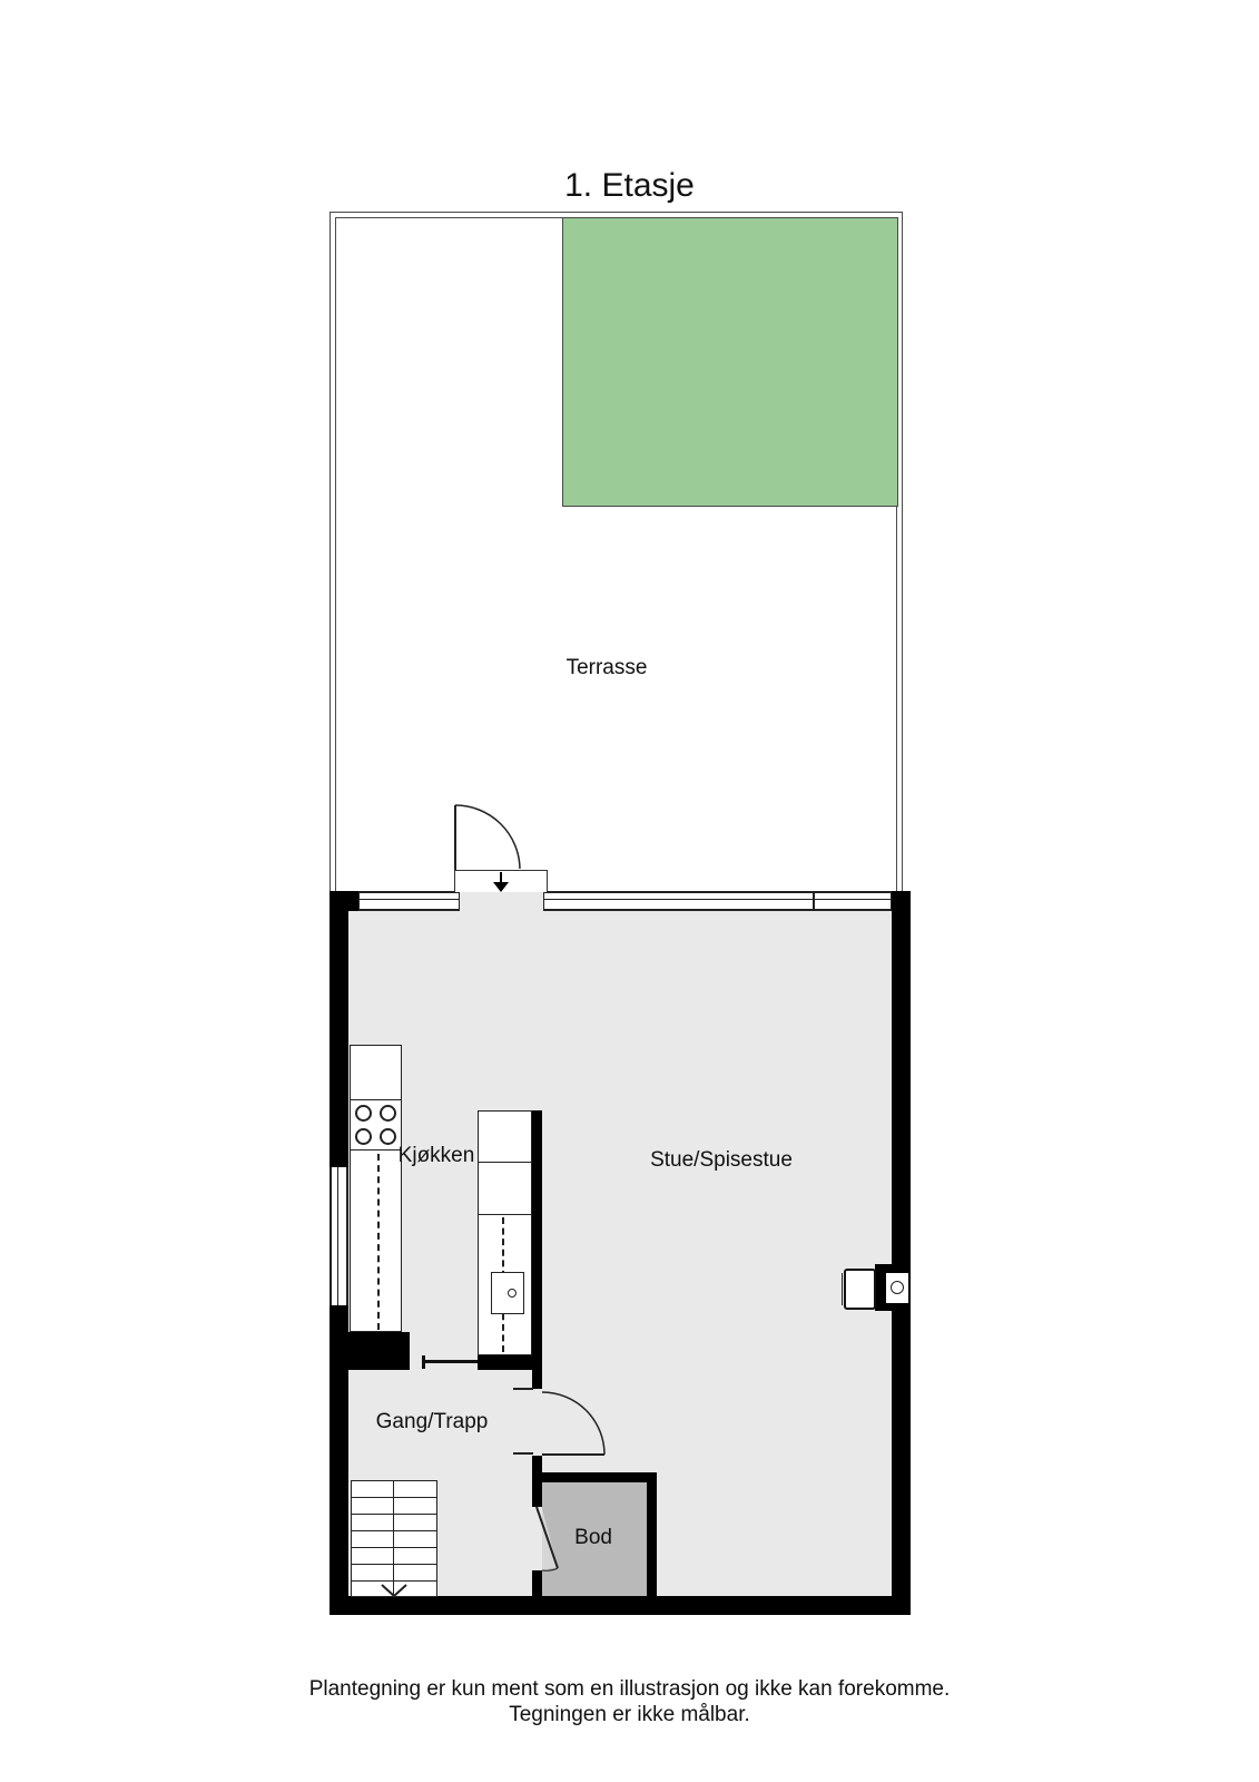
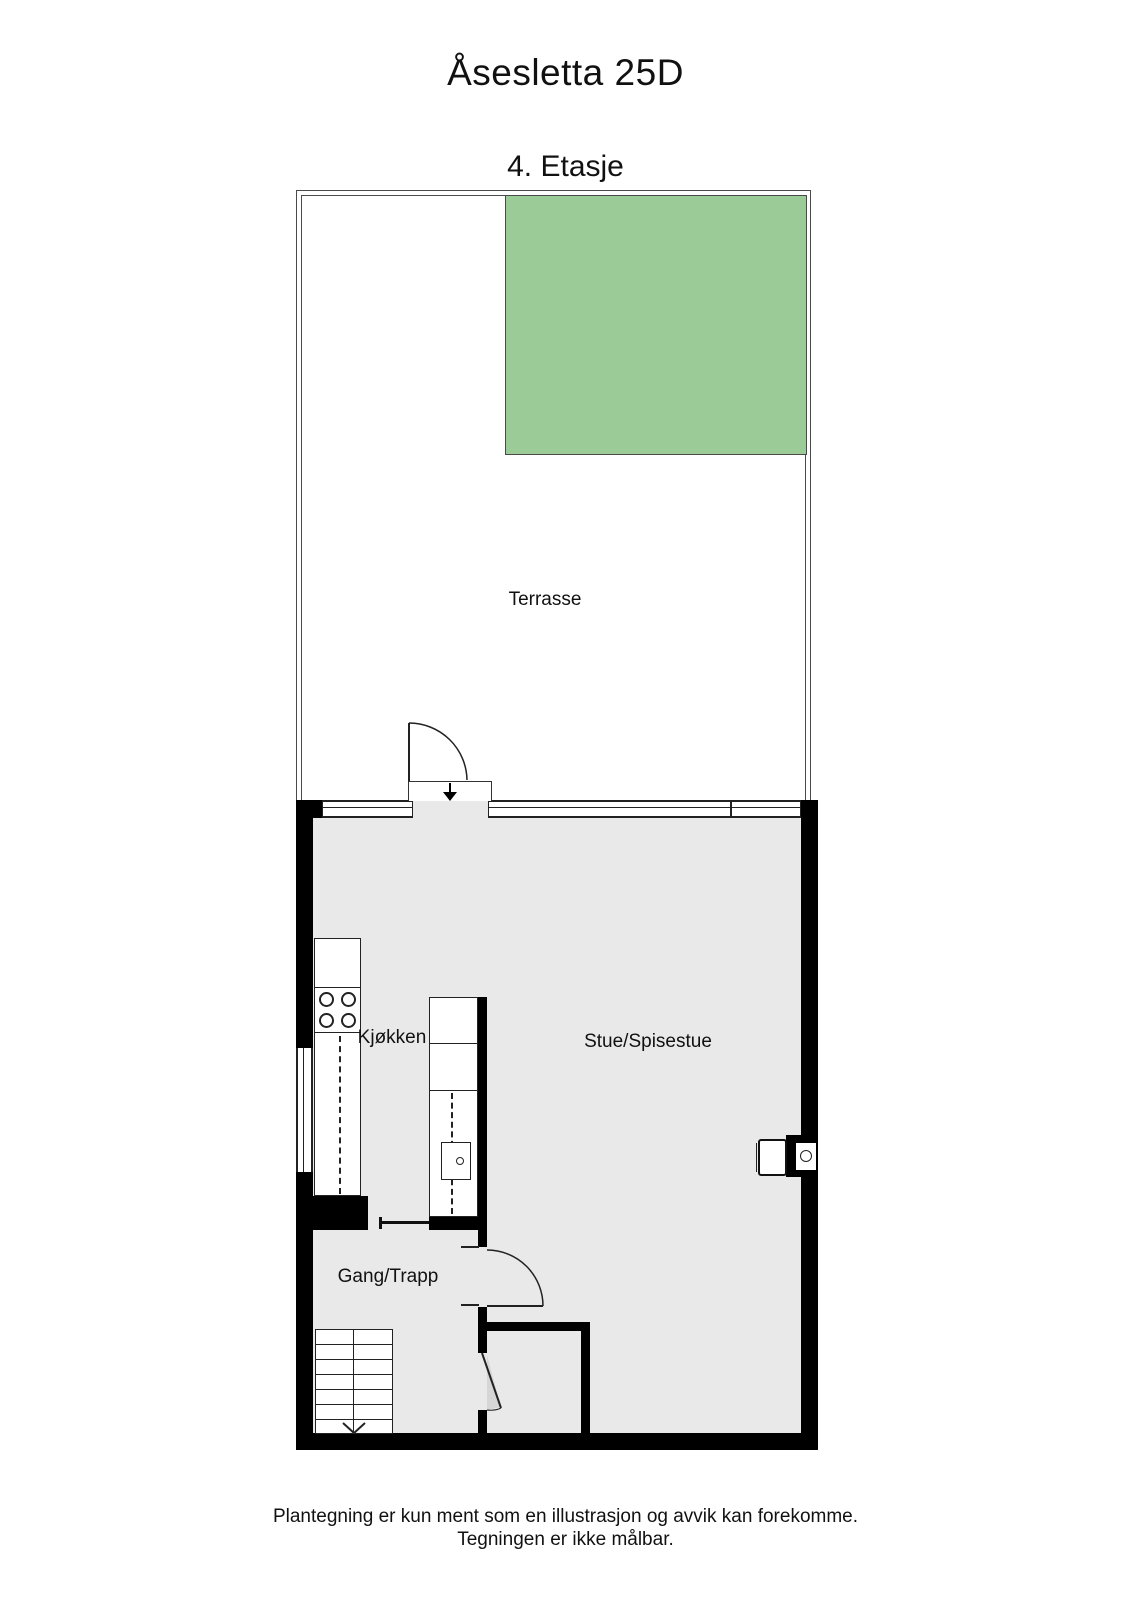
+ Åsesletta 25D
- 1. Etasje
+ 4. Etasje
  Terrasse
- Bod
  Kjøkken
  Stue/Spisestue
  Gang/Trapp
- Plantegning er kun ment som en illustrasjon og ikke kan forekomme.
+ Plantegning er kun ment som en illustrasjon og avvik kan forekomme.
  Tegningen er ikke målbar.
